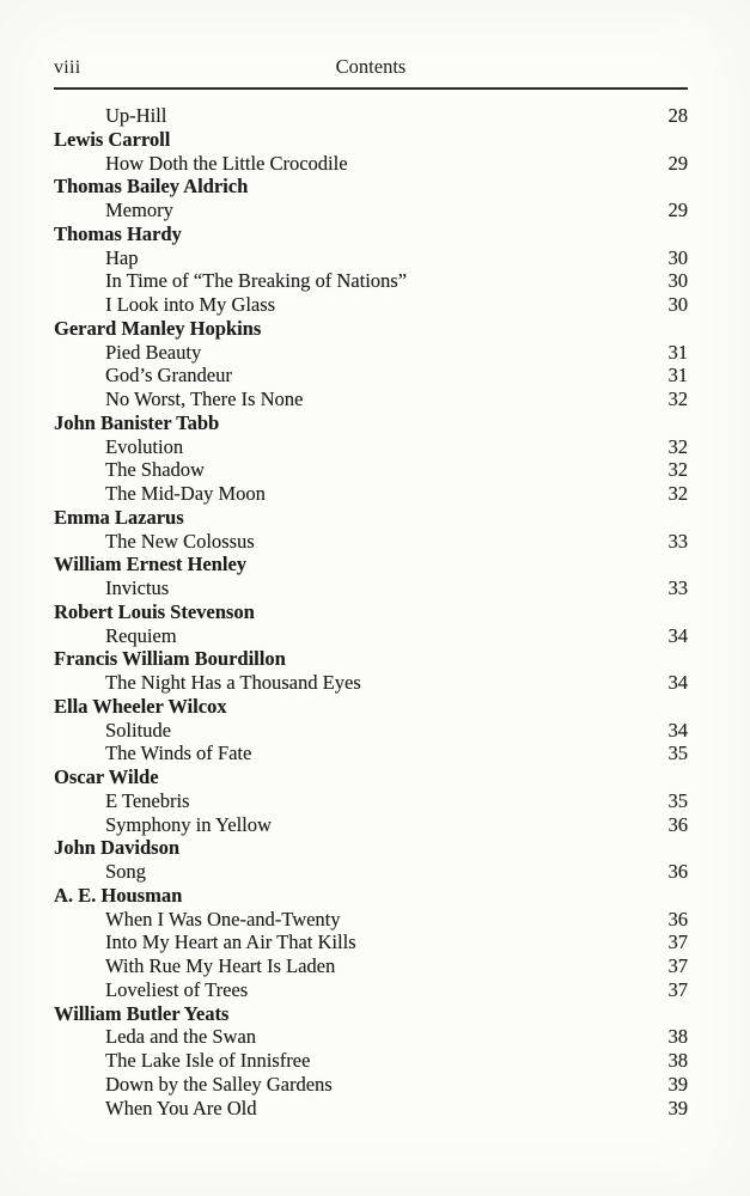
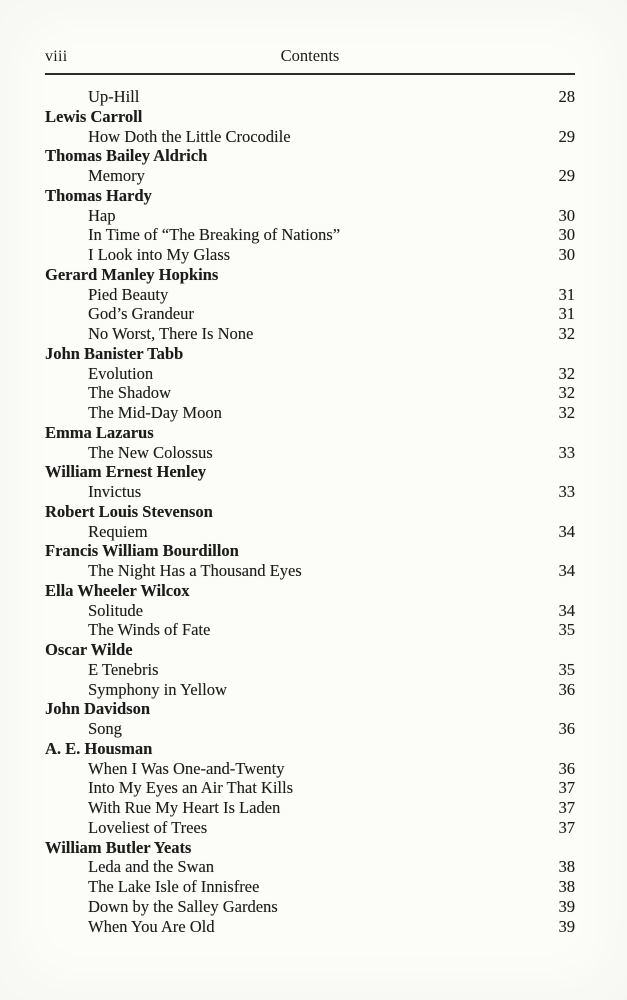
  viii
  Contents
  Up-Hill
  28
  Lewis Carroll
  How Doth the Little Crocodile
  29
  Thomas Bailey Aldrich
  Memory
  29
  Thomas Hardy
  Hap
  30
  In Time of “The Breaking of Nations”
  30
  I Look into My Glass
  30
  Gerard Manley Hopkins
  Pied Beauty
  31
  God’s Grandeur
  31
  No Worst, There Is None
  32
  John Banister Tabb
  Evolution
  32
  The Shadow
  32
  The Mid-Day Moon
  32
  Emma Lazarus
  The New Colossus
  33
  William Ernest Henley
  Invictus
  33
  Robert Louis Stevenson
  Requiem
  34
  Francis William Bourdillon
  The Night Has a Thousand Eyes
  34
  Ella Wheeler Wilcox
  Solitude
  34
  The Winds of Fate
  35
  Oscar Wilde
  E Tenebris
  35
  Symphony in Yellow
  36
  John Davidson
  Song
  36
  A. E. Housman
  When I Was One-and-Twenty
  36
- Into My Heart an Air That Kills
+ Into My Eyes an Air That Kills
  37
  With Rue My Heart Is Laden
  37
  Loveliest of Trees
  37
  William Butler Yeats
  Leda and the Swan
  38
  The Lake Isle of Innisfree
  38
  Down by the Salley Gardens
  39
  When You Are Old
  39
